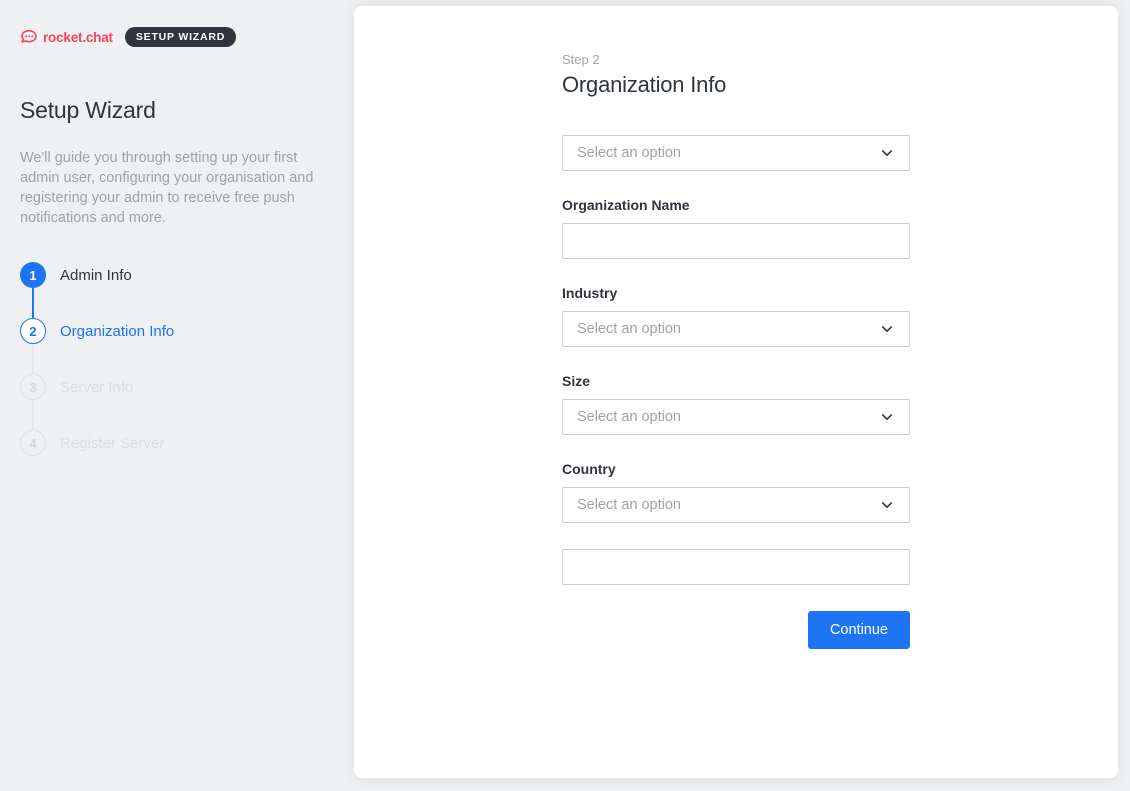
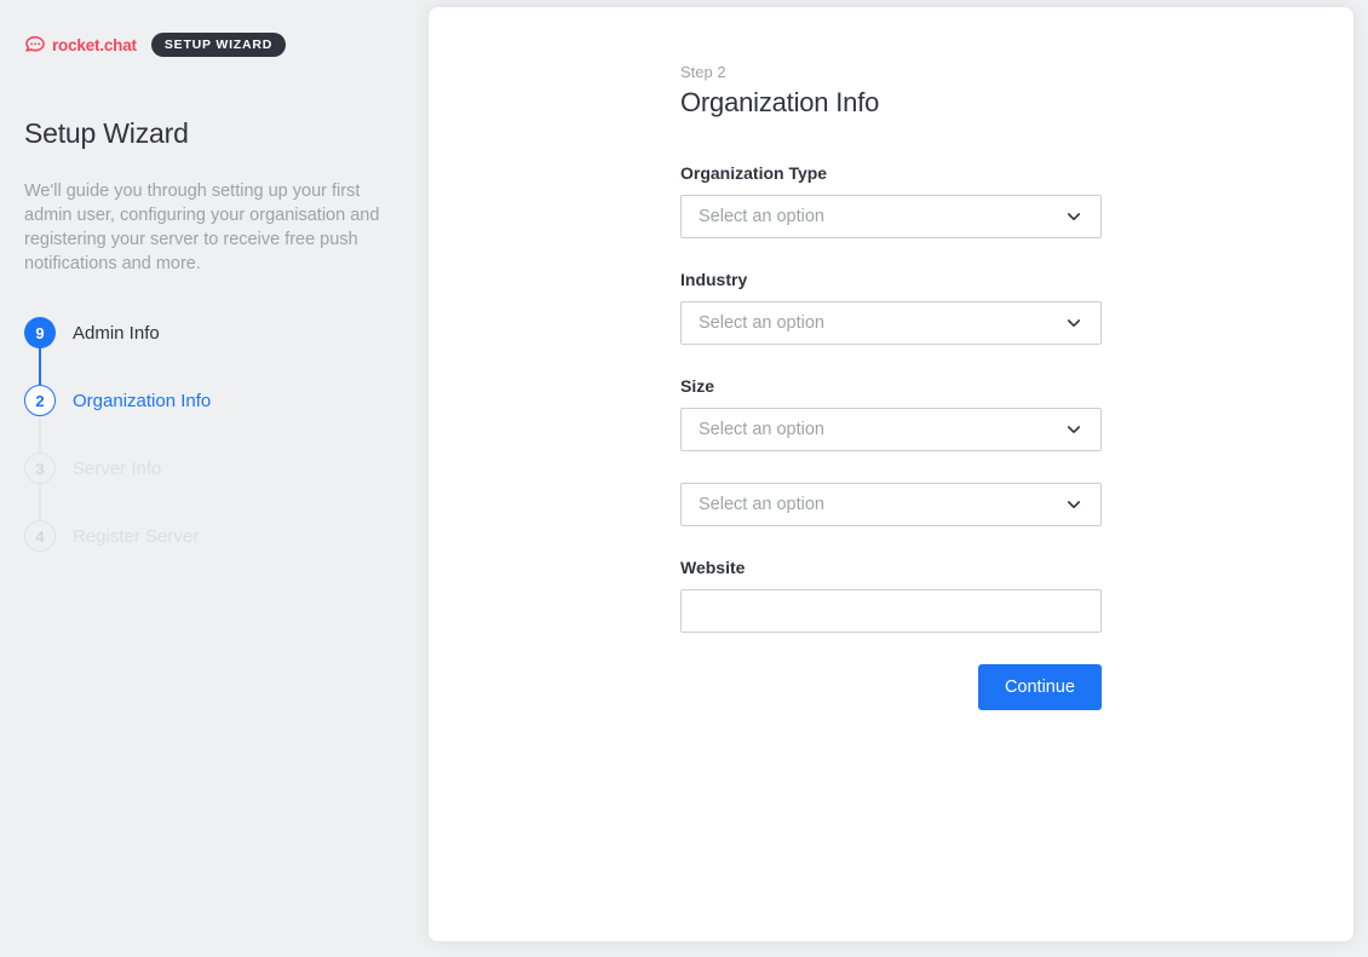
  rocket.chat
  SETUP WIZARD
  Setup Wizard
- We'll guide you through setting up your first admin user, configuring your organisation and registering your admin to receive free push notifications and more.
+ We'll guide you through setting up your first admin user, configuring your organisation and registering your server to receive free push notifications and more.
- 1
+ 9
  Admin Info
  2
  Organization Info
  3
  4
  Step 2
  Organization Info
+ Organization Type
  Select an option
- Organization Name
  Industry
  Select an option
  Size
  Select an option
- Country
  Select an option
+ Website
  Continue
